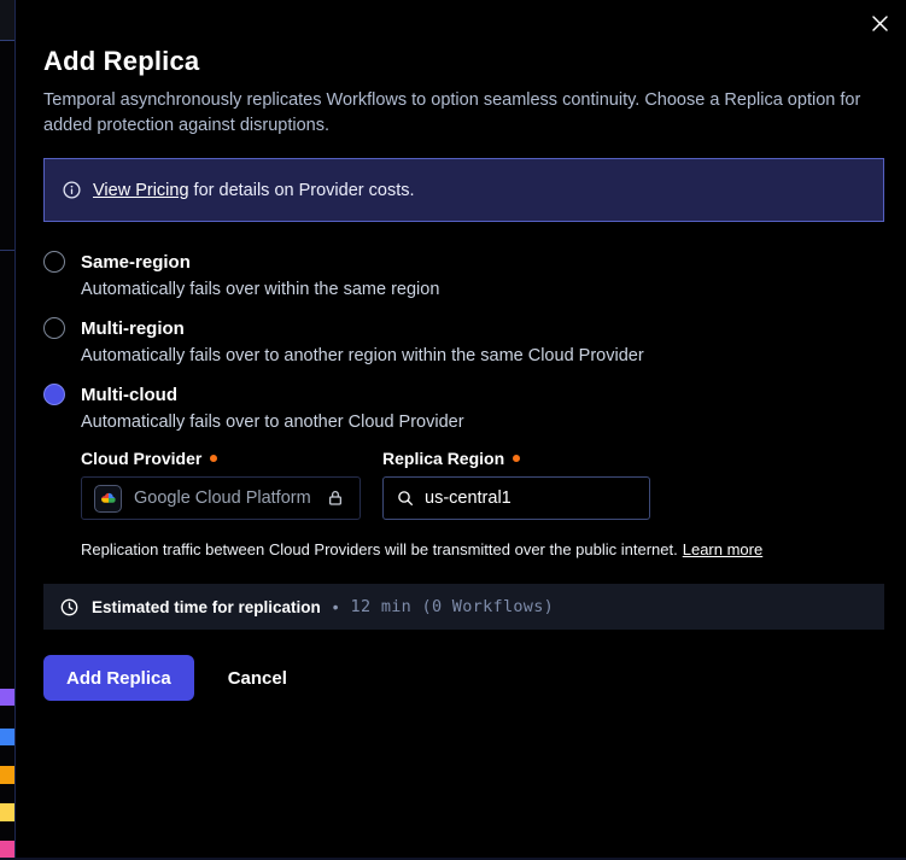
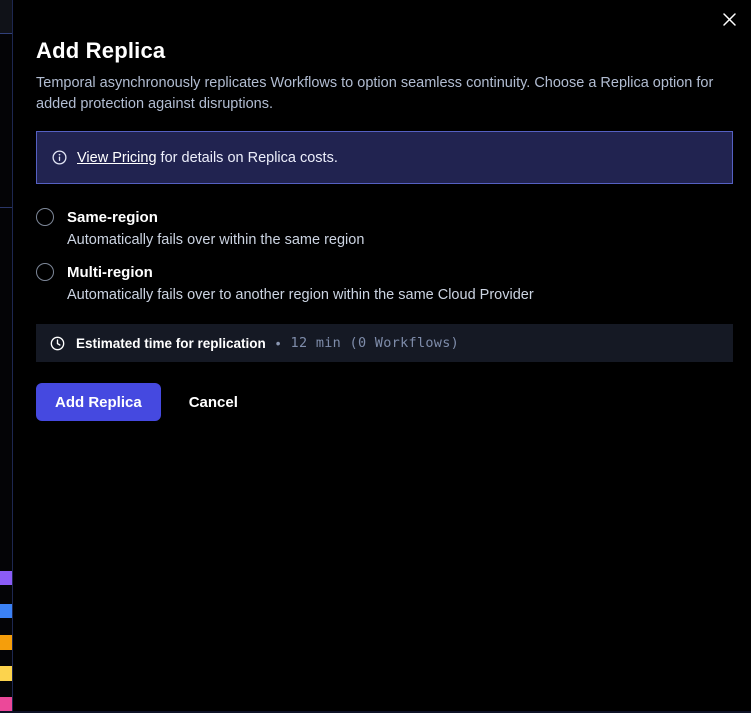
  Add Replica
  Temporal asynchronously replicates Workflows to option seamless continuity. Choose a Replica option for added protection against disruptions.
- View Pricing for details on Provider costs.
+ View Pricing for details on Replica costs.
  Same-region
  Automatically fails over within the same region
  Multi-region
  Automatically fails over to another region within the same Cloud Provider
- Multi-cloud
- Automatically fails over to another Cloud Provider
- Cloud Provider
- Google Cloud Platform
- Replica Region
- us-central1
- Replication traffic between Cloud Providers will be transmitted over the public internet. Learn more
  Estimated time for replication
  •
  12 min (0 Workflows)
  Add Replica
  Cancel
